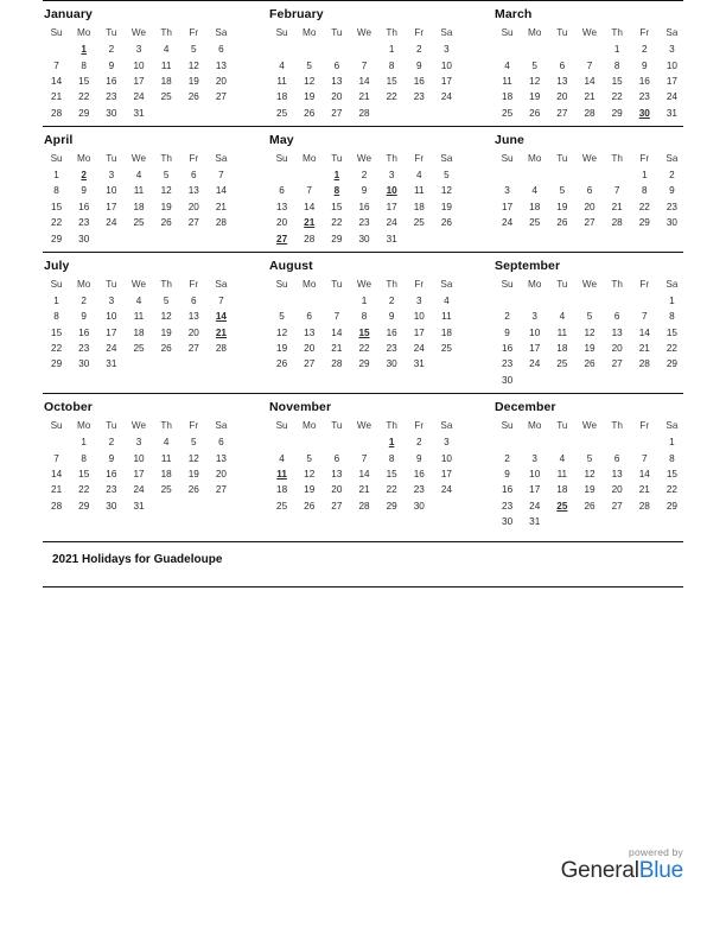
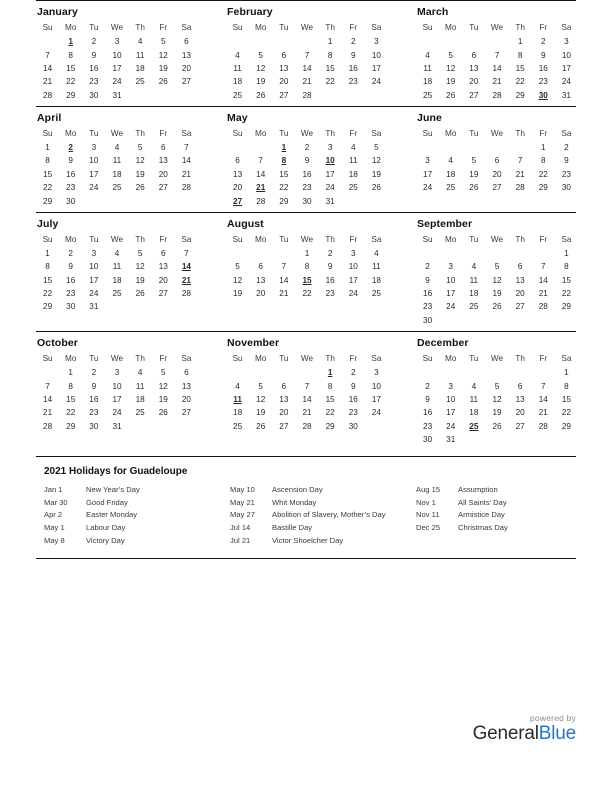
  January
  Su	Mo	Tu	We	Th	Fr	Sa
  	1	2	3	4	5	6
  7	8	9	10	11	12	13
  14	15	16	17	18	19	20
  21	22	23	24	25	26	27
  28	29	30	31
  February
  Su	Mo	Tu	We	Th	Fr	Sa
  				1	2	3
  4	5	6	7	8	9	10
  11	12	13	14	15	16	17
  18	19	20	21	22	23	24
  25	26	27	28
  March
  Su	Mo	Tu	We	Th	Fr	Sa
  				1	2	3
  4	5	6	7	8	9	10
  11	12	13	14	15	16	17
  18	19	20	21	22	23	24
  25	26	27	28	29	30	31
  April
  Su	Mo	Tu	We	Th	Fr	Sa
  1	2	3	4	5	6	7
  8	9	10	11	12	13	14
  15	16	17	18	19	20	21
  22	23	24	25	26	27	28
  29	30
  May
  Su	Mo	Tu	We	Th	Fr	Sa
  		1	2	3	4	5
  6	7	8	9	10	11	12
  13	14	15	16	17	18	19
  20	21	22	23	24	25	26
  27	28	29	30	31
  June
  Su	Mo	Tu	We	Th	Fr	Sa
  					1	2
  3	4	5	6	7	8	9
  17	18	19	20	21	22	23
  24	25	26	27	28	29	30
  July
  Su	Mo	Tu	We	Th	Fr	Sa
  1	2	3	4	5	6	7
  8	9	10	11	12	13	14
  15	16	17	18	19	20	21
  22	23	24	25	26	27	28
  29	30	31
  August
  Su	Mo	Tu	We	Th	Fr	Sa
  			1	2	3	4
  5	6	7	8	9	10	11
  12	13	14	15	16	17	18
  19	20	21	22	23	24	25
- 26	27	28	29	30	31
  September
  Su	Mo	Tu	We	Th	Fr	Sa
  						1
  2	3	4	5	6	7	8
  9	10	11	12	13	14	15
  16	17	18	19	20	21	22
  23	24	25	26	27	28	29
  30
  October
  Su	Mo	Tu	We	Th	Fr	Sa
  	1	2	3	4	5	6
  7	8	9	10	11	12	13
  14	15	16	17	18	19	20
  21	22	23	24	25	26	27
  28	29	30	31
  November
  Su	Mo	Tu	We	Th	Fr	Sa
  				1	2	3
  4	5	6	7	8	9	10
  11	12	13	14	15	16	17
  18	19	20	21	22	23	24
  25	26	27	28	29	30
  December
  Su	Mo	Tu	We	Th	Fr	Sa
  						1
  2	3	4	5	6	7	8
  9	10	11	12	13	14	15
  16	17	18	19	20	21	22
  23	24	25	26	27	28	29
  30	31
  2021 Holidays for Guadeloupe
+ Jan 1
+ New Year’s Day
+ Mar 30
+ Good Friday
+ Apr 2
+ Easter Monday
+ May 1
+ Labour Day
+ May 8
+ Victory Day
+ May 10
+ Ascension Day
+ May 21
+ Whit Monday
+ May 27
+ Abolition of Slavery, Mother’s Day
+ Jul 14
+ Bastille Day
+ Jul 21
+ Victor Shoelcher Day
+ Aug 15
+ Assumption
+ Nov 1
+ All Saints’ Day
+ Nov 11
+ Armistice Day
+ Dec 25
+ Christmas Day
  powered by
  GeneralBlue
